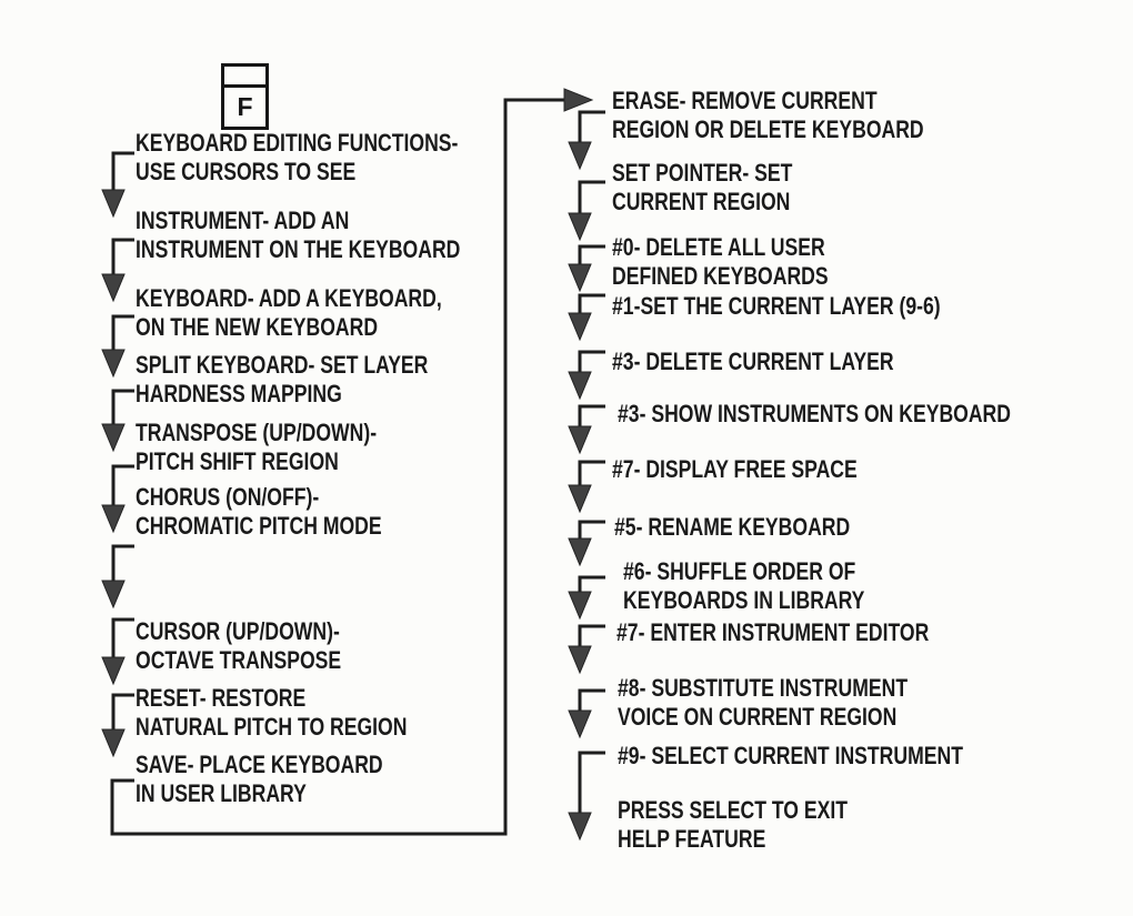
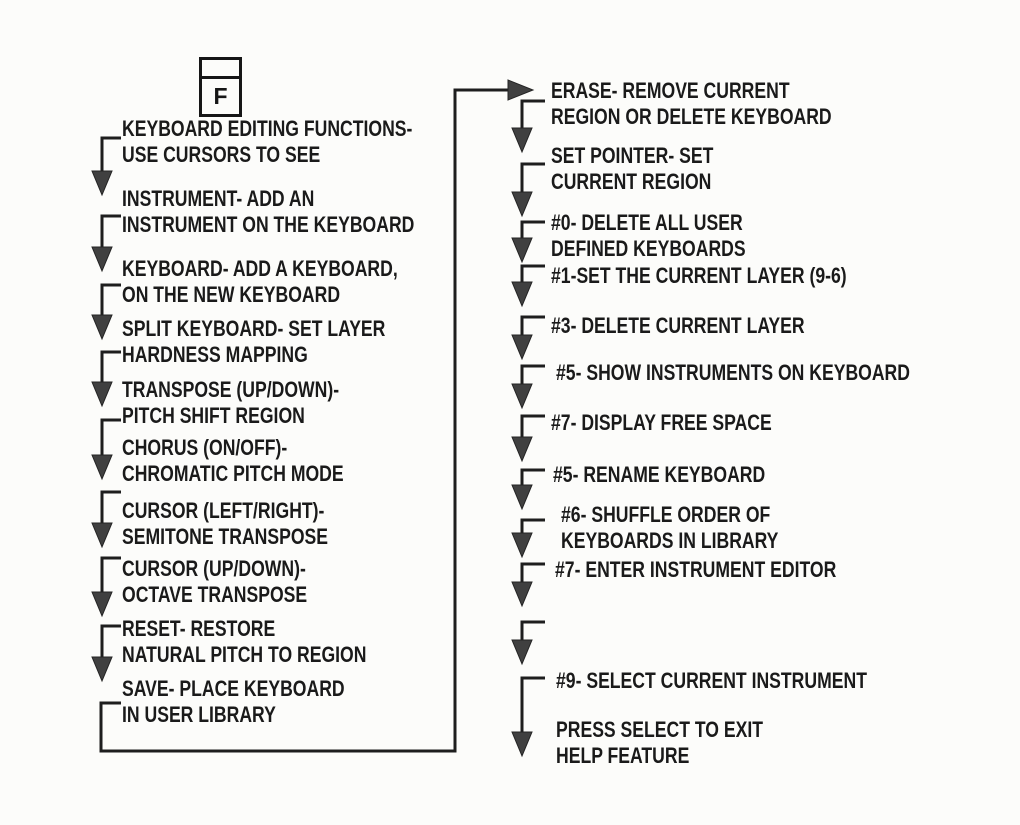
  F
  KEYBOARD EDITING FUNCTIONS-
  USE CURSORS TO SEE
  INSTRUMENT- ADD AN
  INSTRUMENT ON THE KEYBOARD
  KEYBOARD- ADD A KEYBOARD,
  ON THE NEW KEYBOARD
  SPLIT KEYBOARD- SET LAYER
  HARDNESS MAPPING
  TRANSPOSE (UP/DOWN)-
  PITCH SHIFT REGION
  CHORUS (ON/OFF)-
  CHROMATIC PITCH MODE
+ CURSOR (LEFT/RIGHT)-
+ SEMITONE TRANSPOSE
  CURSOR (UP/DOWN)-
  OCTAVE TRANSPOSE
  RESET- RESTORE
  NATURAL PITCH TO REGION
  SAVE- PLACE KEYBOARD
  IN USER LIBRARY
  ERASE- REMOVE CURRENT
  REGION OR DELETE KEYBOARD
  SET POINTER- SET
  CURRENT REGION
  #0- DELETE ALL USER
  DEFINED KEYBOARDS
  #1-SET THE CURRENT LAYER (9-6)
  #3- DELETE CURRENT LAYER
- #3- SHOW INSTRUMENTS ON KEYBOARD
+ #5- SHOW INSTRUMENTS ON KEYBOARD
  #7- DISPLAY FREE SPACE
  #5- RENAME KEYBOARD
  #6- SHUFFLE ORDER OF
  KEYBOARDS IN LIBRARY
  #7- ENTER INSTRUMENT EDITOR
- #8- SUBSTITUTE INSTRUMENT
- VOICE ON CURRENT REGION
  #9- SELECT CURRENT INSTRUMENT
  PRESS SELECT TO EXIT
  HELP FEATURE
